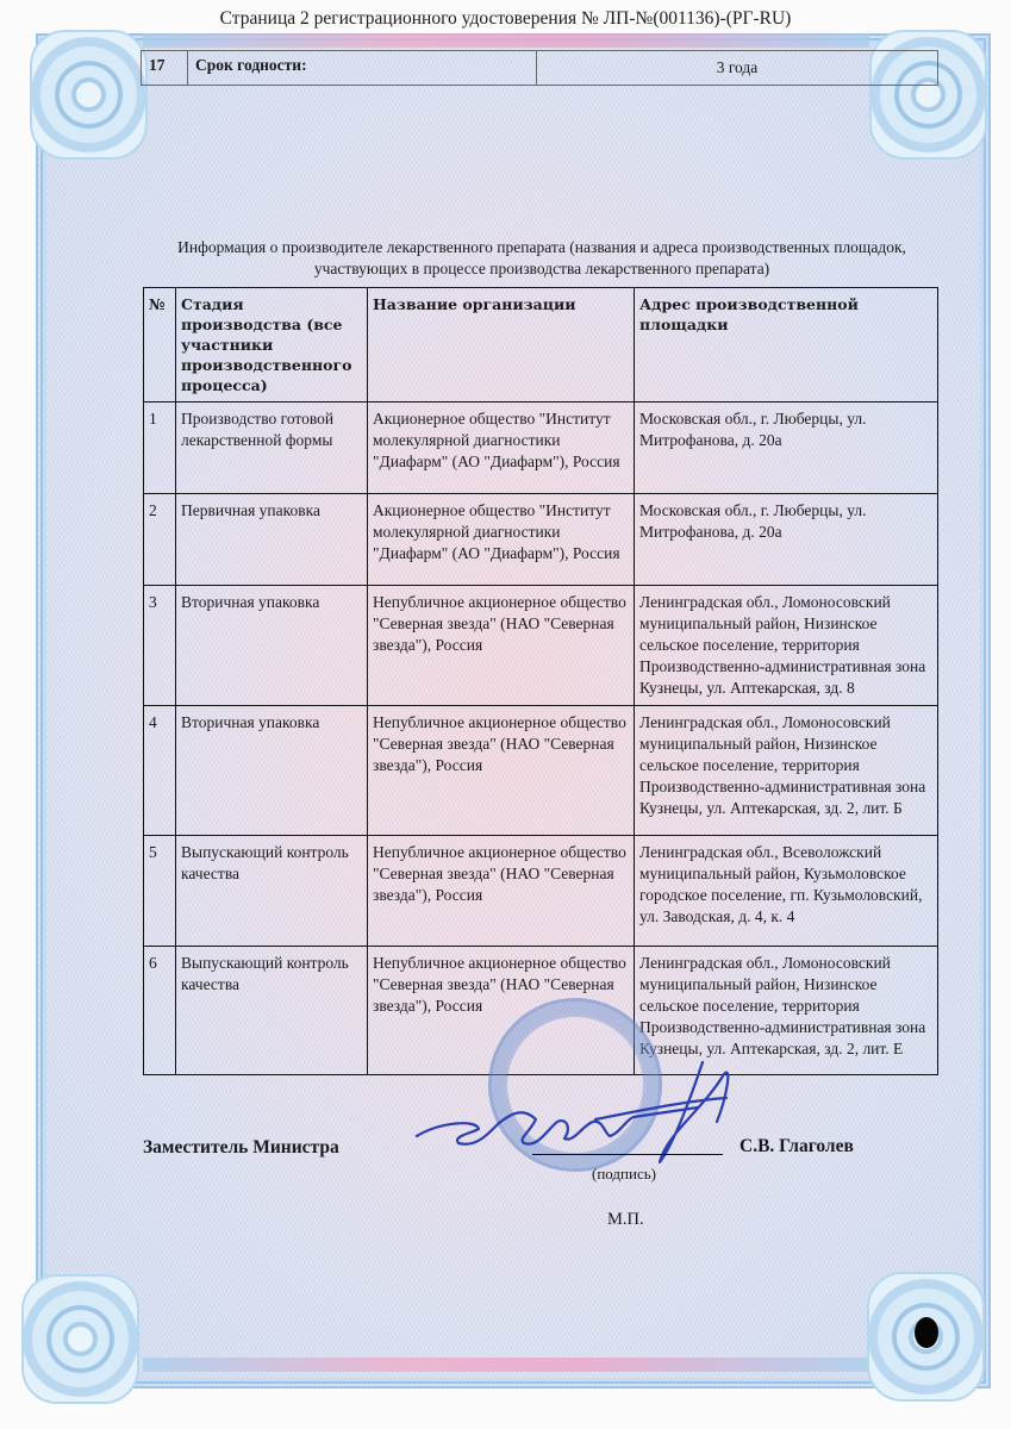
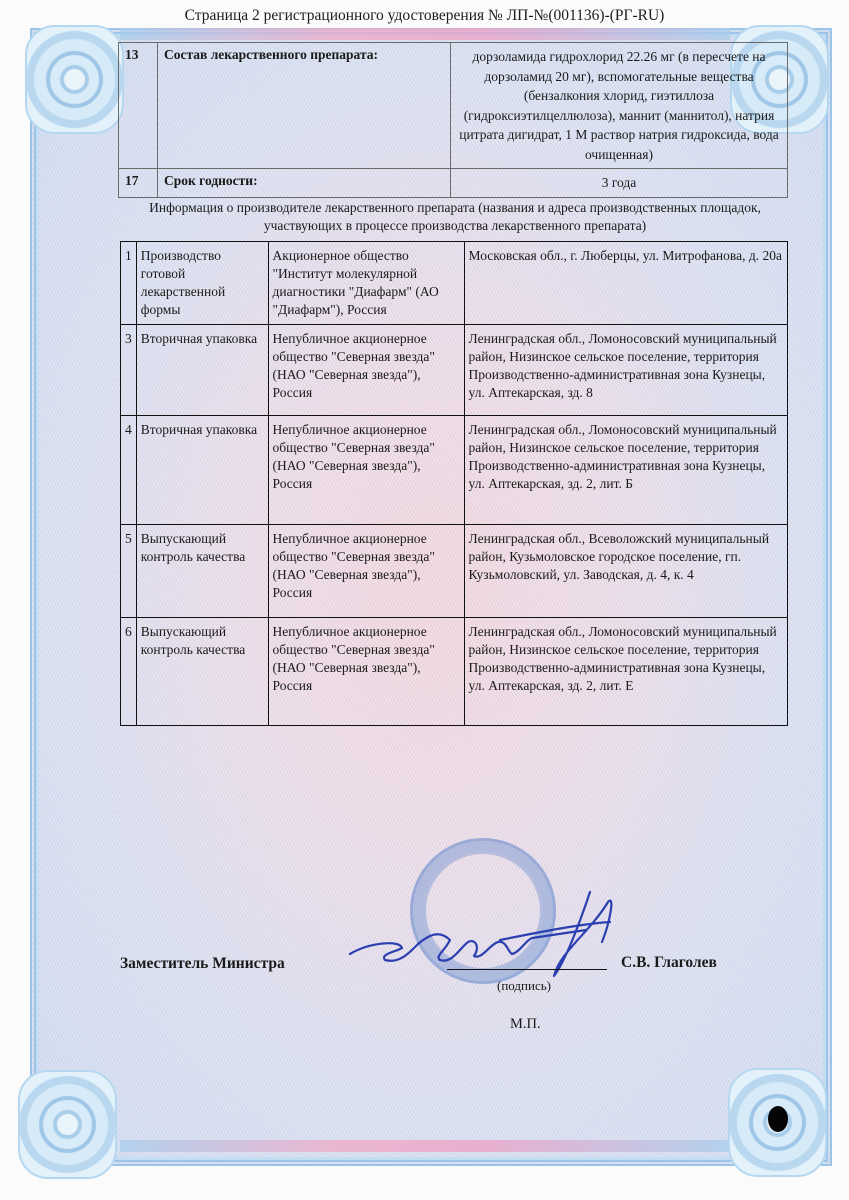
  Страница 2 регистрационного удостоверения № ЛП-№(001136)-(РГ-RU)
+ 13	Состав лекарственного препарата:	дорзоламида гидрохлорид 22.26 мг (в пересчете на дорзоламид 20 мг), вспомогательные вещества (бензалкония хлорид, гиэтиллоза (гидроксиэтилцеллюлоза), маннит (маннитол), натрия цитрата дигидрат, 1 М раствор натрия гидроксида, вода очищенная)
  17	Срок годности:	3 года
  Информация о производителе лекарственного препарата (названия и адреса производственных площадок, участвующих в процессе производства лекарственного препарата)
- №	Стадия производства (все участники производственного процесса)	Название организации	Адрес производственной площадки
  1	Производство готовой лекарственной формы	Акционерное общество "Институт молекулярной диагностики "Диафарм" (АО "Диафарм"), Россия	Московская обл., г. Люберцы, ул. Митрофанова, д. 20а
- 2	Первичная упаковка	Акционерное общество "Институт молекулярной диагностики "Диафарм" (АО "Диафарм"), Россия	Московская обл., г. Люберцы, ул. Митрофанова, д. 20а
  3	Вторичная упаковка	Непубличное акционерное общество "Северная звезда" (НАО "Северная звезда"), Россия	Ленинградская обл., Ломоносовский муниципальный район, Низинское сельское поселение, территория Производственно-административная зона Кузнецы, ул. Аптекарская, зд. 8
  4	Вторичная упаковка	Непубличное акционерное общество "Северная звезда" (НАО "Северная звезда"), Россия	Ленинградская обл., Ломоносовский муниципальный район, Низинское сельское поселение, территория Производственно-административная зона Кузнецы, ул. Аптекарская, зд. 2, лит. Б
  5	Выпускающий контроль качества	Непубличное акционерное общество "Северная звезда" (НАО "Северная звезда"), Россия	Ленинградская обл., Всеволожский муниципальный район, Кузьмоловское городское поселение, гп. Кузьмоловский, ул. Заводская, д. 4, к. 4
  6	Выпускающий контроль качества	Непубличное акционерное общество "Северная звезда" (НАО "Северная звезда"), Россия	Ленинградская обл., Ломоносовский муниципальный район, Низинское сельское поселение, территория Производственно-административная зона Кузнецы, ул. Аптекарская, зд. 2, лит. Е
  Заместитель Министра
  С.В. Глаголев
  (подпись)
  М.П.
